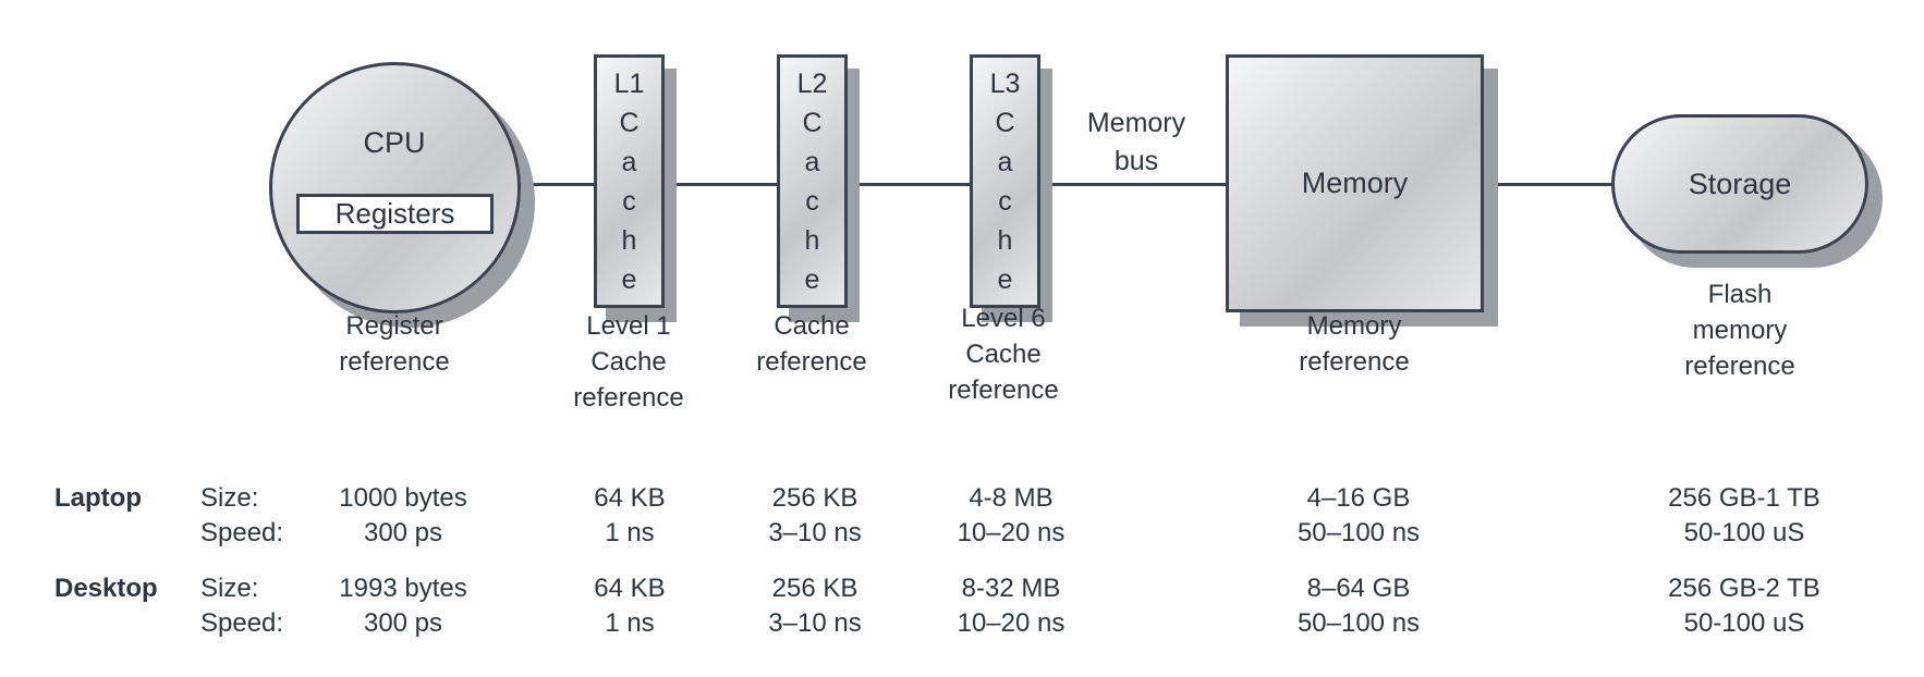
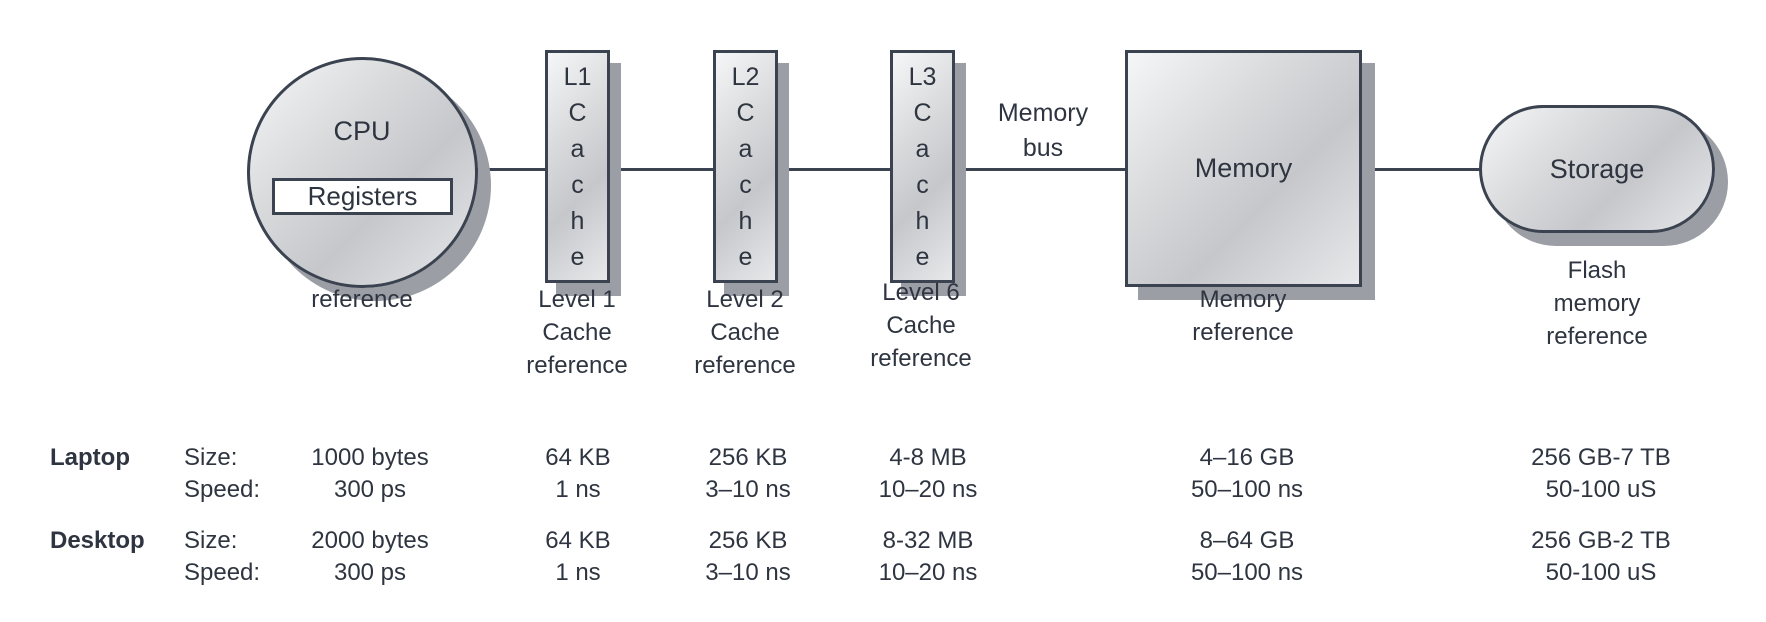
  CPU
  Registers
  L1
  C
  a
  c
  h
  e
  L2
  C
  a
  c
  h
  e
  L3
  C
  a
  c
  h
  e
  Memory
  bus
  Memory
  Storage
- Register
  reference
  Level 1
  Cache
  reference
+ Level 2
  Cache
  reference
  Level 6
  Cache
  reference
  Memory
  reference
  Flash
  memory
  reference
  Laptop
  Size:
  1000 bytes
  64 KB
  256 KB
  4-8 MB
  4–16 GB
- 256 GB-1 TB
+ 256 GB-7 TB
  Speed:
  300 ps
  1 ns
  3–10 ns
  10–20 ns
  50–100 ns
  50-100 uS
  Desktop
  Size:
- 1993 bytes
+ 2000 bytes
  64 KB
  256 KB
  8-32 MB
  8–64 GB
  256 GB-2 TB
  Speed:
  300 ps
  1 ns
  3–10 ns
  10–20 ns
  50–100 ns
  50-100 uS
